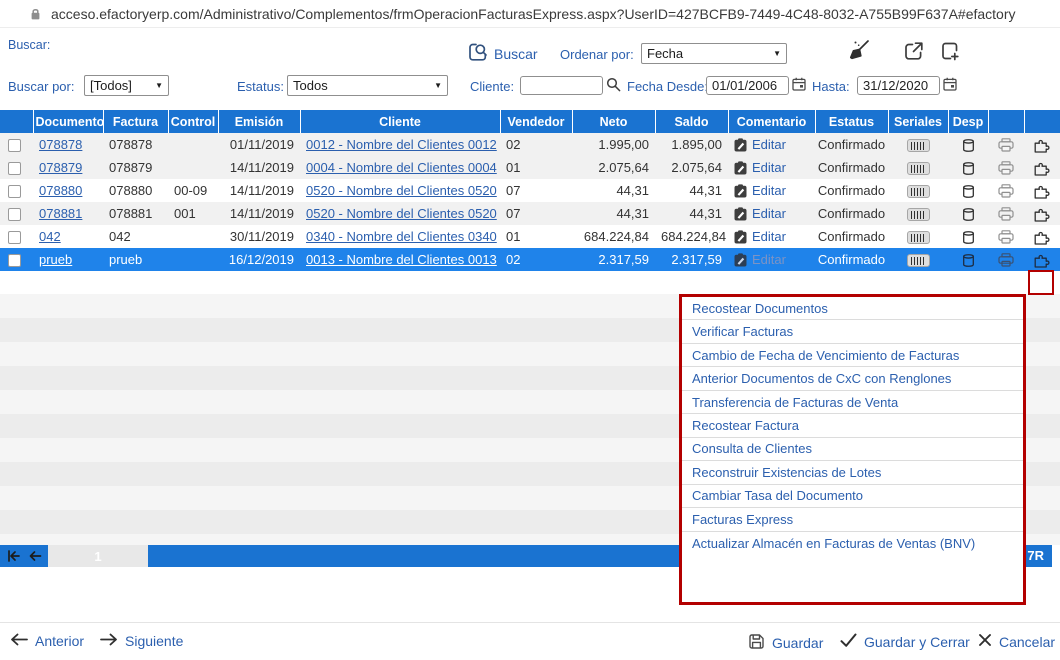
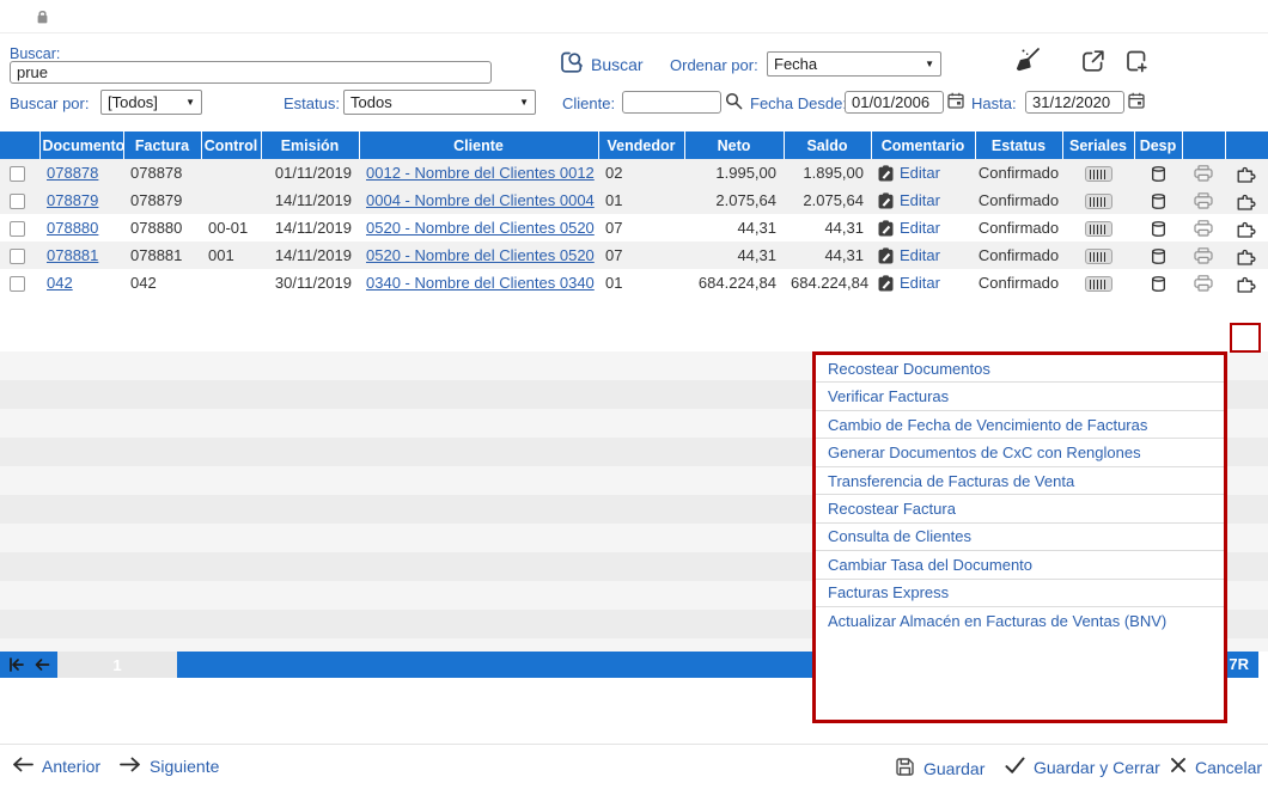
- acceso.efactoryerp.com/Administrativo/Complementos/frmOperacionFacturasExpress.aspx?UserID=427BCFB9-7449-4C48-8032-A755B99F637A#efactory
  Buscar:
+ prue
  Buscar
  Ordenar por:
  Fecha
  ▼
  Buscar por:
  [Todos]
  ▼
  Estatus:
  Todos
  ▼
  Cliente:
  Fecha Desde
  01/01/2006
  Hasta:
  31/12/2020
  	Documento	Factura	Control	Emisión	Cliente	Vendedor	Neto	Saldo	Comentario	Estatus	Seriales	Desp
  	078878	078878		01/11/2019	0012 - Nombre del Clientes 0012	02	1.995,00	1.895,00	Editar	Confirmado
  	078879	078879		14/11/2019	0004 - Nombre del Clientes 0004	01	2.075,64	2.075,64	Editar	Confirmado
- 	078880	078880	00-09	14/11/2019	0520 - Nombre del Clientes 0520	07	44,31	44,31	Editar	Confirmado
+ 	078880	078880	00-01	14/11/2019	0520 - Nombre del Clientes 0520	07	44,31	44,31	Editar	Confirmado
  	078881	078881	001	14/11/2019	0520 - Nombre del Clientes 0520	07	44,31	44,31	Editar	Confirmado
  	042	042		30/11/2019	0340 - Nombre del Clientes 0340	01	684.224,84	684.224,84	Editar	Confirmado
- 	prueb	prueb		16/12/2019	0013 - Nombre del Clientes 0013	02	2.317,59	2.317,59	Editar	Confirmado
  7R
  Recostear Documentos
  Verificar Facturas
  Cambio de Fecha de Vencimiento de Facturas
- Anterior Documentos de CxC con Renglones
+ Generar Documentos de CxC con Renglones
  Transferencia de Facturas de Venta
  Recostear Factura
  Consulta de Clientes
- Reconstruir Existencias de Lotes
  Cambiar Tasa del Documento
  Facturas Express
  Actualizar Almacén en Facturas de Ventas (BNV)
  Anterior
  Siguiente
  Guardar
  Guardar y Cerrar
  Cancelar
